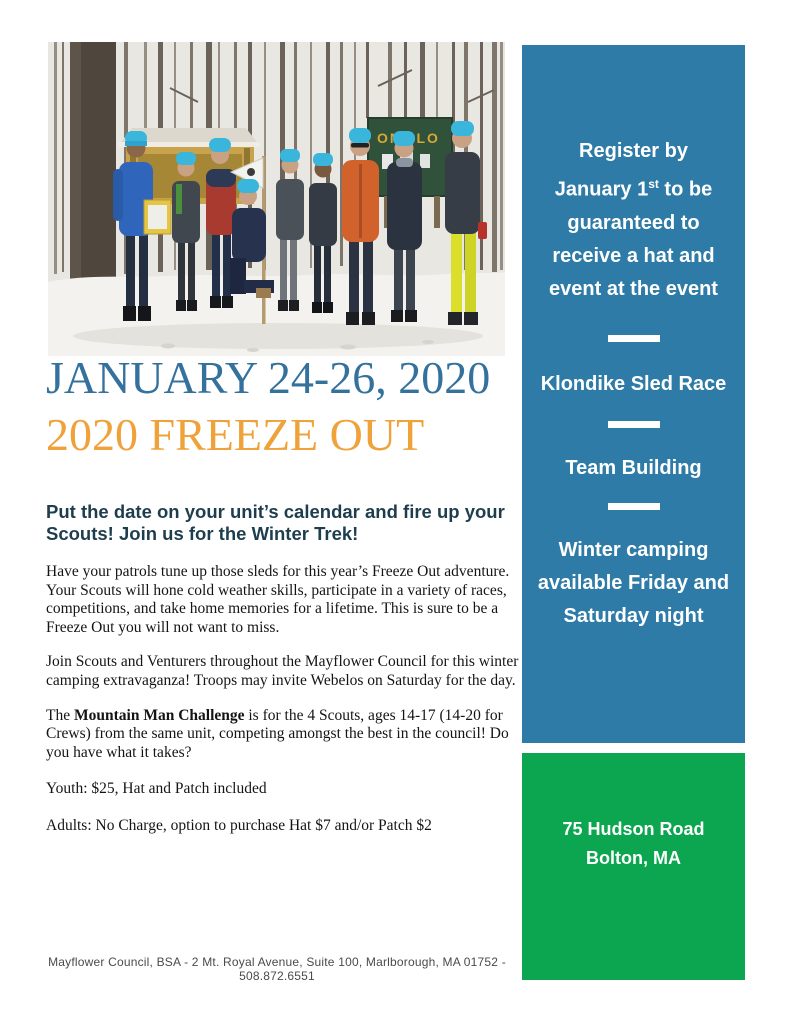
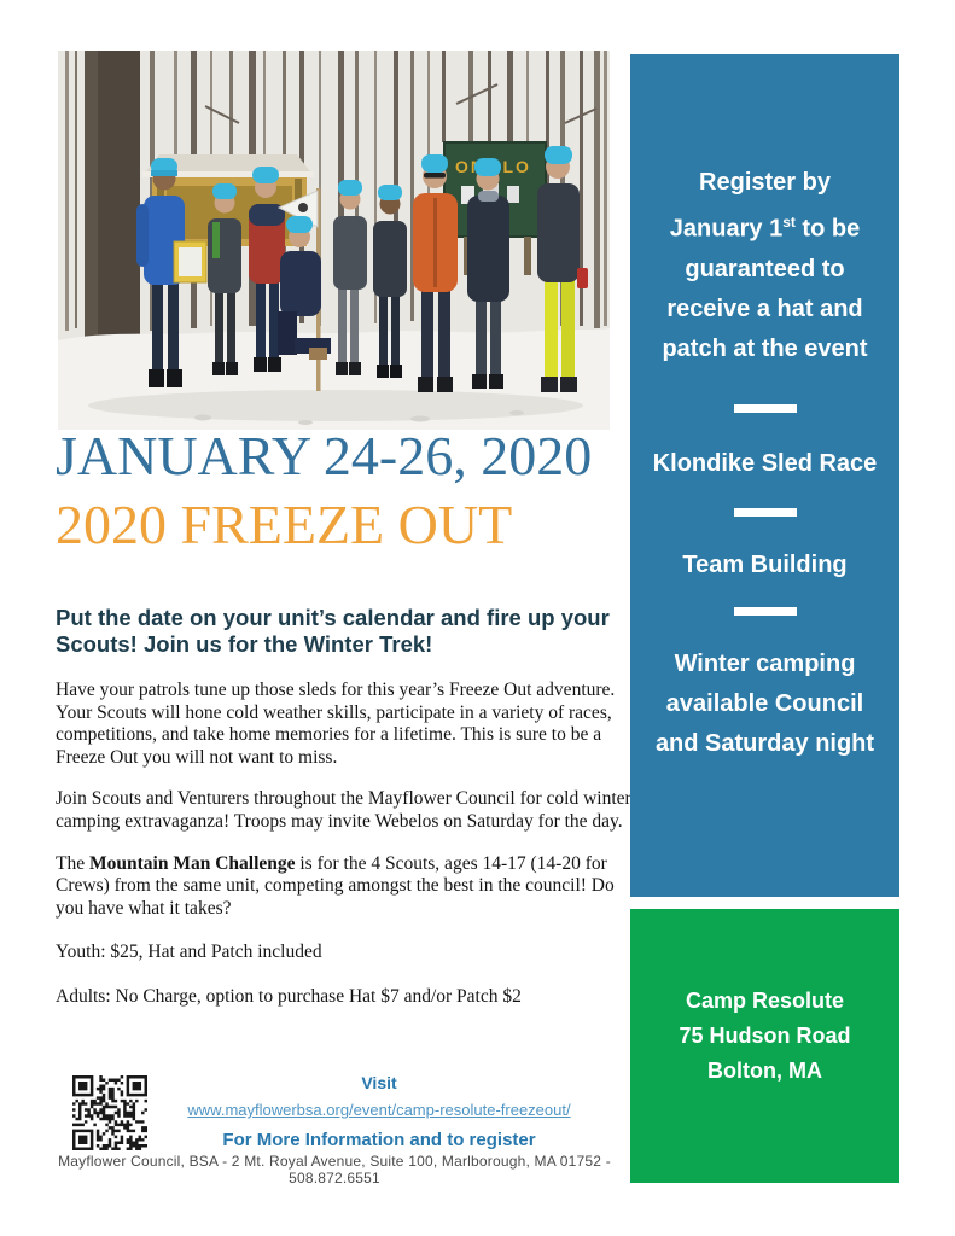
  JANUARY 24-26, 2020
  2020 FREEZE OUT
  Put the date on your unit’s calendar and fire up your
  Scouts! Join us for the Winter Trek!
  Have your patrols tune up those sleds for this year’s Freeze Out adventure. Your Scouts will hone cold weather skills, participate in a variety of races, competitions, and take home memories for a lifetime. This is sure to be a Freeze Out you will not want to miss.
- Join Scouts and Venturers throughout the Mayflower Council for this winter camping extravaganza! Troops may invite Webelos on Saturday for the day.
+ Join Scouts and Venturers throughout the Mayflower Council for cold winter camping extravaganza! Troops may invite Webelos on Saturday for the day.
  The Mountain Man Challenge is for the 4 Scouts, ages 14-17 (14-20 for Crews) from the same unit, competing amongst the best in the council! Do you have what it takes?
  Youth: $25, Hat and Patch included
  Adults: No Charge, option to purchase Hat $7 and/or Patch $2
+ Visit
+ www.mayflowerbsa.org/event/camp-resolute-freezeout/
+ For More Information and to register
  Mayflower Council, BSA - 2 Mt. Royal Avenue, Suite 100, Marlborough, MA 01752 - 508.872.6551
- Register by January 1st to be guaranteed to receive a hat and event at the event
+ Register by January 1st to be guaranteed to receive a hat and patch at the event
  Klondike Sled Race
  Team Building
- Winter camping available Friday and Saturday night
+ Winter camping available Council and Saturday night
+ Camp Resolute
  75 Hudson Road
  Bolton, MA
